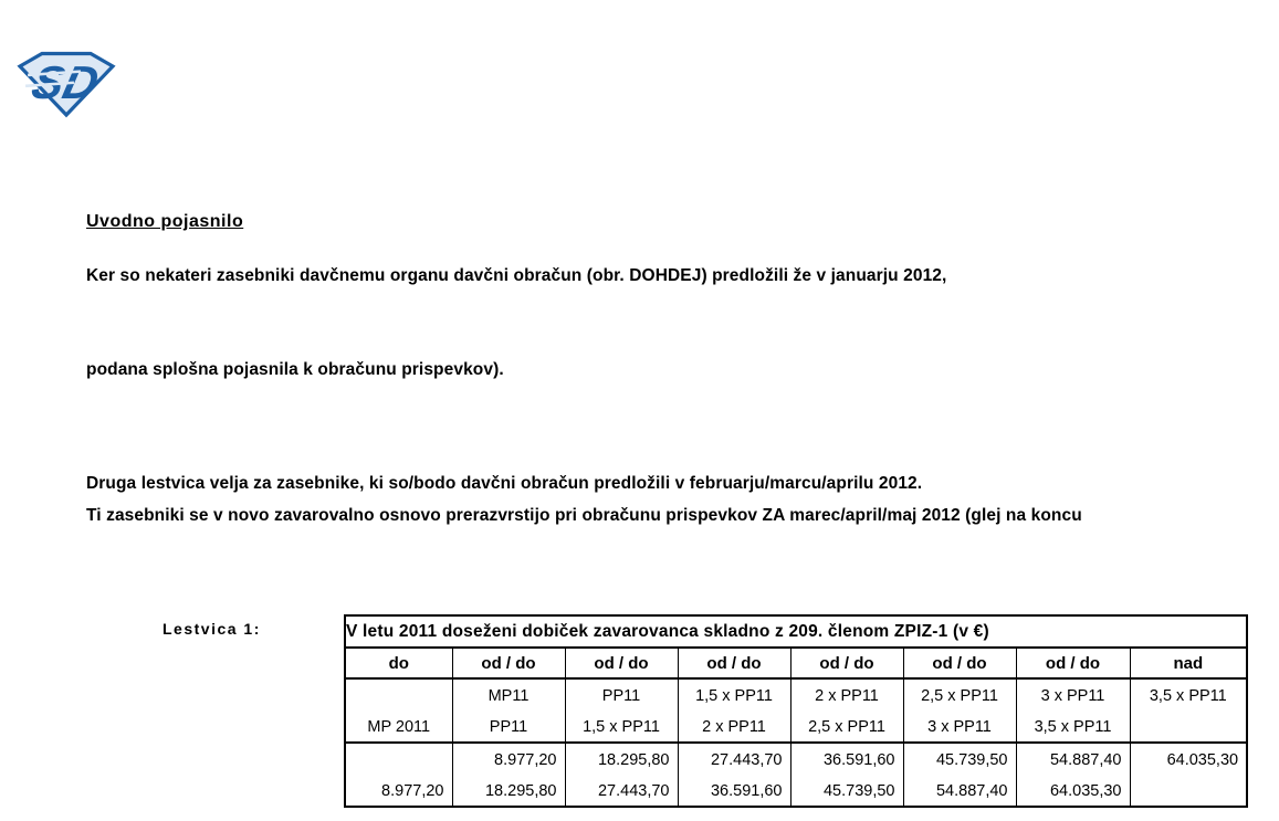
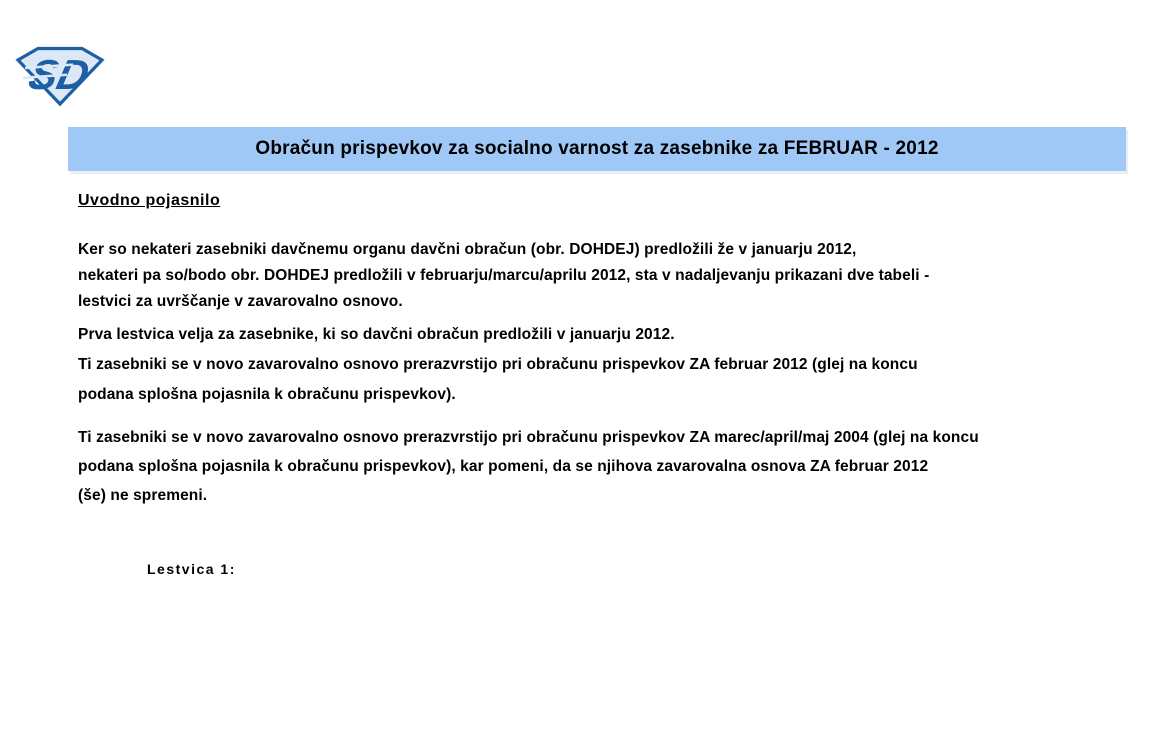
+ Obračun prispevkov za socialno varnost za zasebnike za FEBRUAR - 2012
  Uvodno pojasnilo
  Ker so nekateri zasebniki davčnemu organu davčni obračun (obr. DOHDEJ) predložili že v januarju 2012,
+ nekateri pa so/bodo obr. DOHDEJ predložili v februarju/marcu/aprilu 2012, sta v nadaljevanju prikazani dve tabeli -
+ lestvici za uvrščanje v zavarovalno osnovo.
+ Prva lestvica velja za zasebnike, ki so davčni obračun predložili v januarju 2012.
+ Ti zasebniki se v novo zavarovalno osnovo prerazvrstijo pri obračunu prispevkov ZA februar 2012 (glej na koncu
  podana splošna pojasnila k obračunu prispevkov).
- Druga lestvica velja za zasebnike, ki so/bodo davčni obračun predložili v februarju/marcu/aprilu 2012.
- Ti zasebniki se v novo zavarovalno osnovo prerazvrstijo pri obračunu prispevkov ZA marec/april/maj 2012 (glej na koncu
+ Ti zasebniki se v novo zavarovalno osnovo prerazvrstijo pri obračunu prispevkov ZA marec/april/maj 2004 (glej na koncu
+ podana splošna pojasnila k obračunu prispevkov), kar pomeni, da se njihova zavarovalna osnova ZA februar 2012
+ (še) ne spremeni.
  Lestvica 1:
- V letu 2011 doseženi dobiček zavarovanca skladno z 209. členom ZPIZ-1 (v €)
- do	od / do	od / do	od / do	od / do	od / do	od / do	nad
- MP 2011	MP11 PP11	PP11 1,5 x PP11	1,5 x PP11 2 x PP11	2 x PP11 2,5 x PP11	2,5 x PP11 3 x PP11	3 x PP11 3,5 x PP11	3,5 x PP11
- 8.977,20	8.977,20 18.295,80	18.295,80 27.443,70	27.443,70 36.591,60	36.591,60 45.739,50	45.739,50 54.887,40	54.887,40 64.035,30	64.035,30
